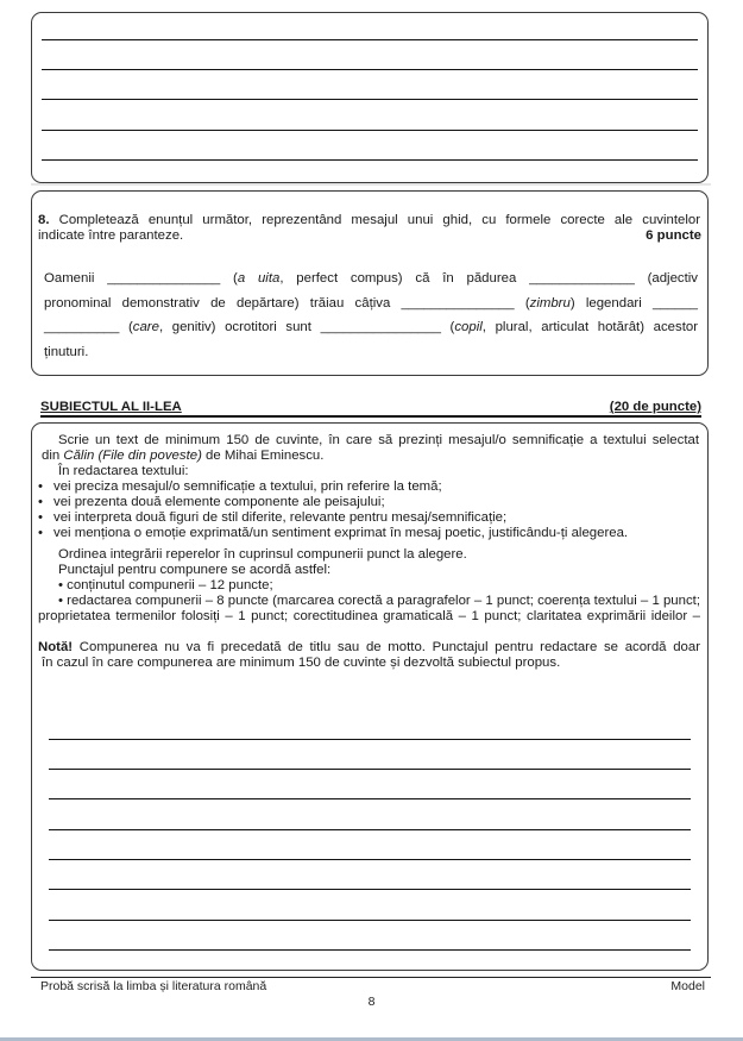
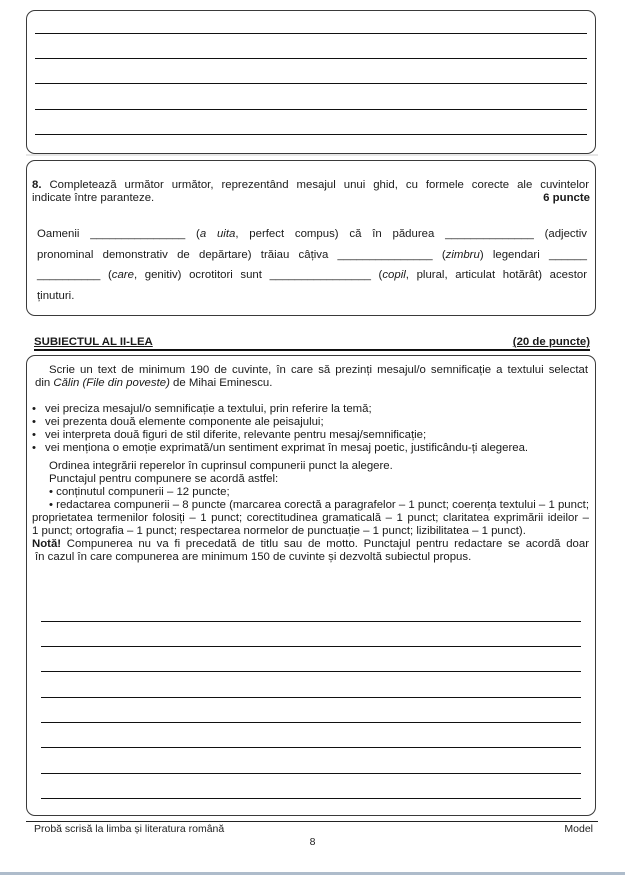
- 8. Completează enunțul următor, reprezentând mesajul unui ghid, cu formele corecte ale cuvintelor
+ 8. Completează următor următor, reprezentând mesajul unui ghid, cu formele corecte ale cuvintelor
  indicate între paranteze.
  6 puncte
  Oamenii _______________ (a uita, perfect compus) că în pădurea ______________ (adjectiv
  pronominal demonstrativ de depărtare) trăiau câțiva _______________ (zimbru) legendari ______
  __________ (care, genitiv) ocrotitori sunt ________________ (copil, plural, articulat hotărât) acestor
  ținuturi.
  SUBIECTUL AL II-LEA
  (20 de puncte)
- Scrie un text de minimum 150 de cuvinte, în care să prezinți mesajul/o semnificație a textului selectat
+ Scrie un text de minimum 190 de cuvinte, în care să prezinți mesajul/o semnificație a textului selectat
  din Călin (File din poveste) de Mihai Eminescu.
- În redactarea textului:
  • vei preciza mesajul/o semnificație a textului, prin referire la temă;
  • vei prezenta două elemente componente ale peisajului;
  • vei interpreta două figuri de stil diferite, relevante pentru mesaj/semnificație;
  • vei menționa o emoție exprimată/un sentiment exprimat în mesaj poetic, justificându-ți alegerea.
  Ordinea integrării reperelor în cuprinsul compunerii punct la alegere.
  Punctajul pentru compunere se acordă astfel:
  • conținutul compunerii – 12 puncte;
  • redactarea compunerii – 8 puncte (marcarea corectă a paragrafelor – 1 punct; coerența textului – 1 punct;
  proprietatea termenilor folosiți – 1 punct; corectitudinea gramaticală – 1 punct; claritatea exprimării ideilor –
+ 1 punct; ortografia – 1 punct; respectarea normelor de punctuație – 1 punct; lizibilitatea – 1 punct).
  Notă! Compunerea nu va fi precedată de titlu sau de motto. Punctajul pentru redactare se acordă doar
  în cazul în care compunerea are minimum 150 de cuvinte și dezvoltă subiectul propus.
  Probă scrisă la limba și literatura română
  Model
  8
